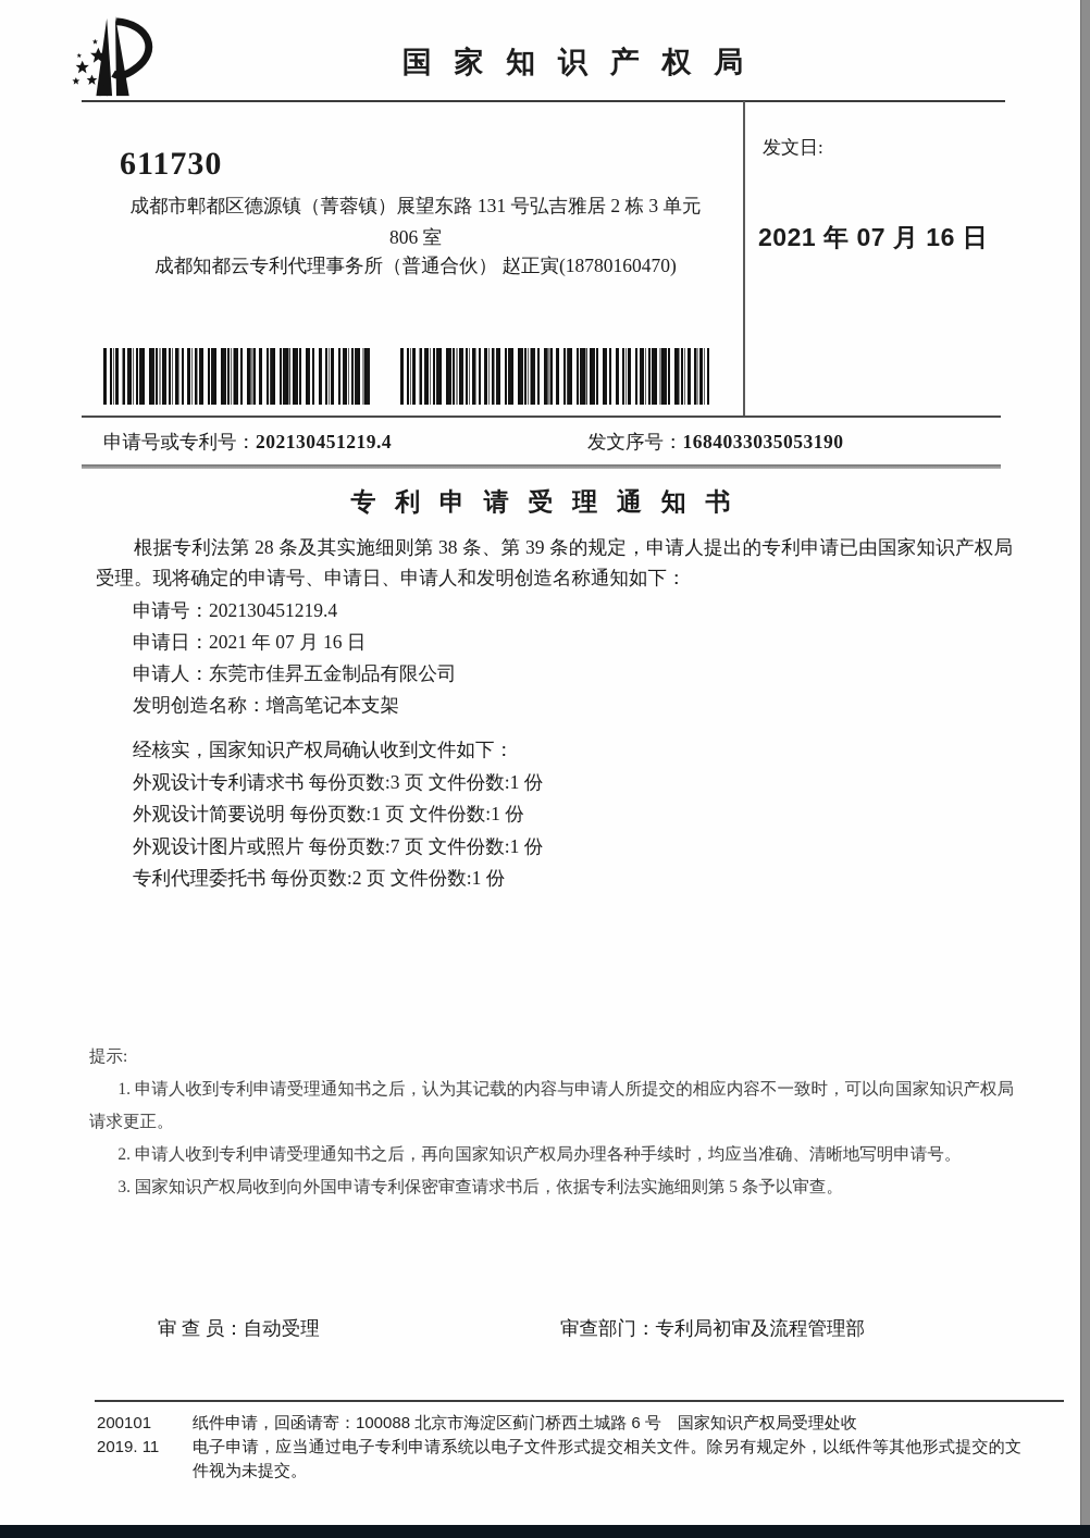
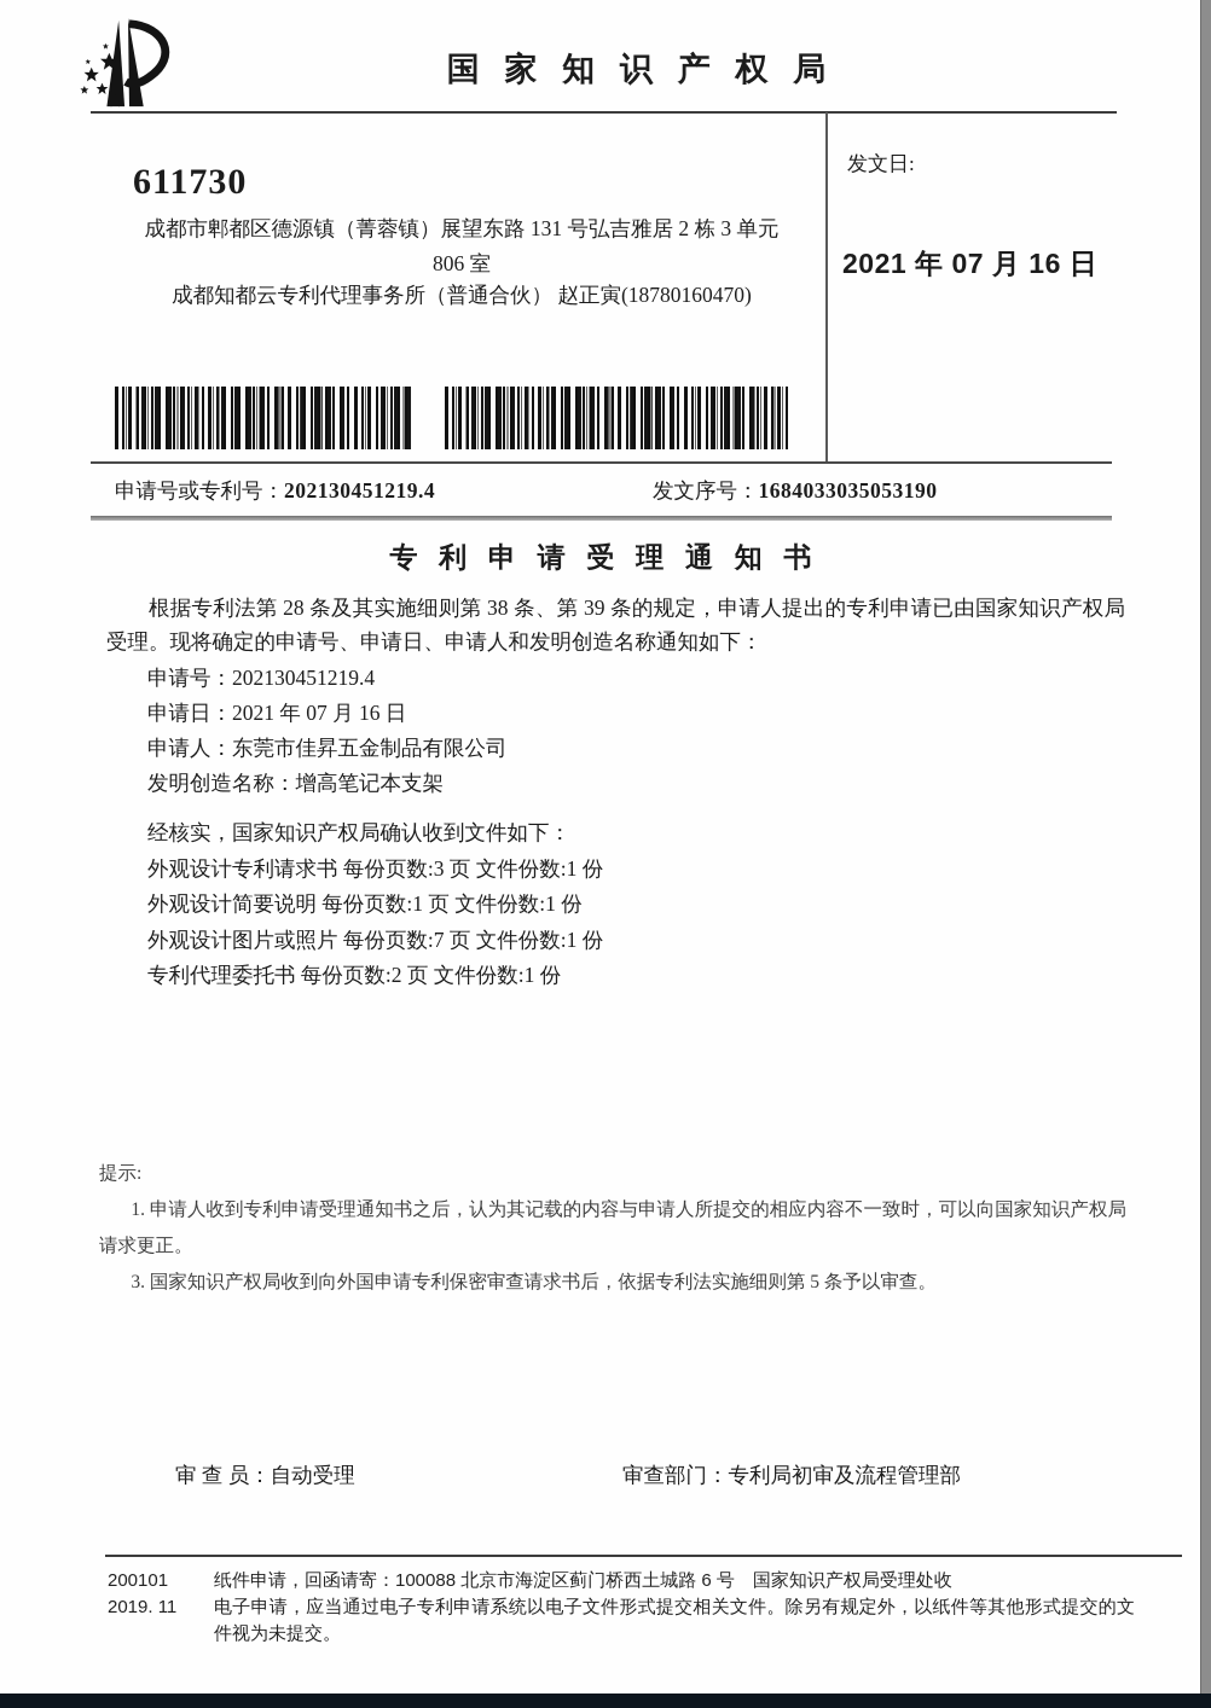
  国 家 知 识 产 权 局
  611730
  成都市郫都区德源镇（菁蓉镇）展望东路 131 号弘吉雅居 2 栋 3 单元
  806 室
  成都知都云专利代理事务所（普通合伙） 赵正寅(18780160470)
  发文日:
  2021 年 07 月 16 日
  申请号或专利号：202130451219.4
  发文序号：1684033035053190
  专 利 申 请 受 理 通 知 书
  根据专利法第 28 条及其实施细则第 38 条、第 39 条的规定，申请人提出的专利申请已由国家知识产权局受理。现将确定的申请号、申请日、申请人和发明创造名称通知如下：
  申请号：202130451219.4
  申请日：2021 年 07 月 16 日
  申请人：东莞市佳昇五金制品有限公司
  发明创造名称：增高笔记本支架
  经核实，国家知识产权局确认收到文件如下：
  外观设计专利请求书 每份页数:3 页 文件份数:1 份
  外观设计简要说明 每份页数:1 页 文件份数:1 份
  外观设计图片或照片 每份页数:7 页 文件份数:1 份
  专利代理委托书 每份页数:2 页 文件份数:1 份
  提示:
  1. 申请人收到专利申请受理通知书之后，认为其记载的内容与申请人所提交的相应内容不一致时，可以向国家知识产权局请求更正。
- 2. 申请人收到专利申请受理通知书之后，再向国家知识产权局办理各种手续时，均应当准确、清晰地写明申请号。
  3. 国家知识产权局收到向外国申请专利保密审查请求书后，依据专利法实施细则第 5 条予以审查。
  审 查 员：自动受理
  审查部门：专利局初审及流程管理部
  200101
  2019. 11
  纸件申请，回函请寄：100088 北京市海淀区蓟门桥西土城路 6 号 国家知识产权局受理处收
  电子申请，应当通过电子专利申请系统以电子文件形式提交相关文件。除另有规定外，以纸件等其他形式提交的文件视为未提交。
